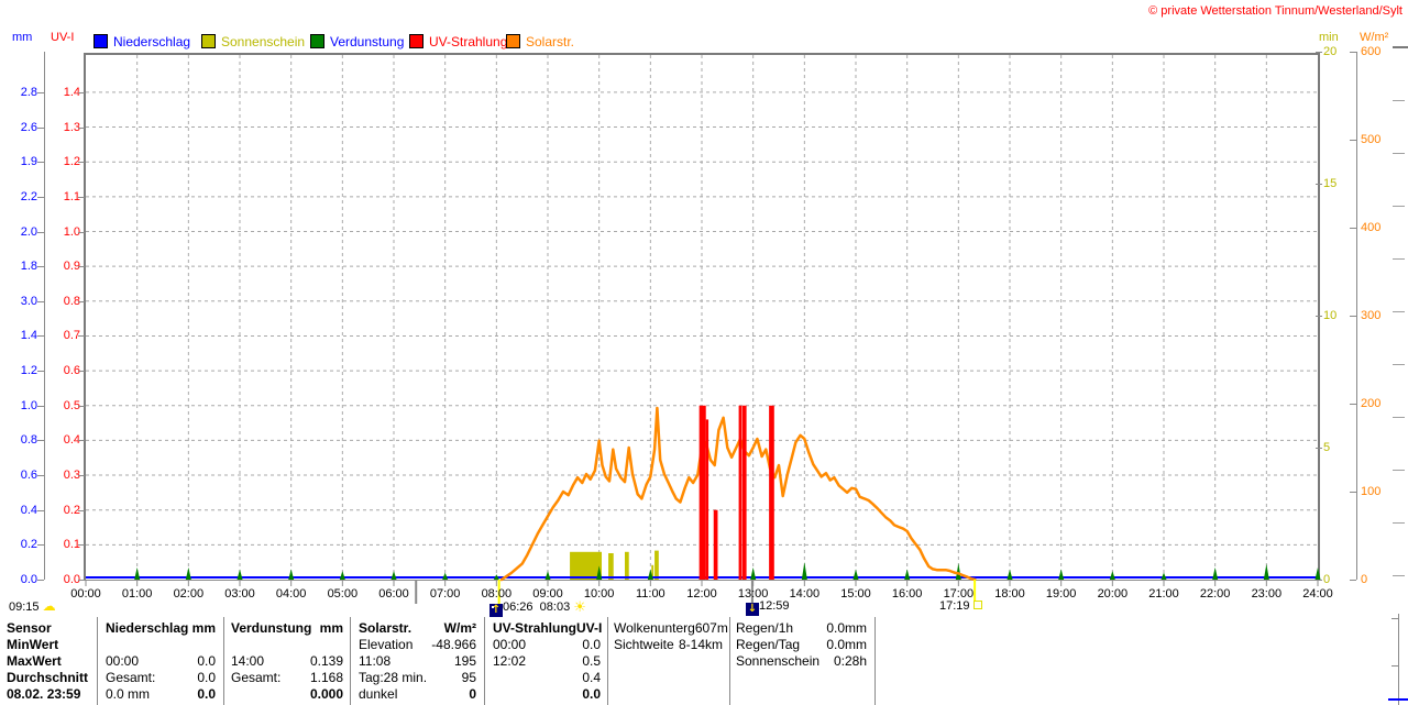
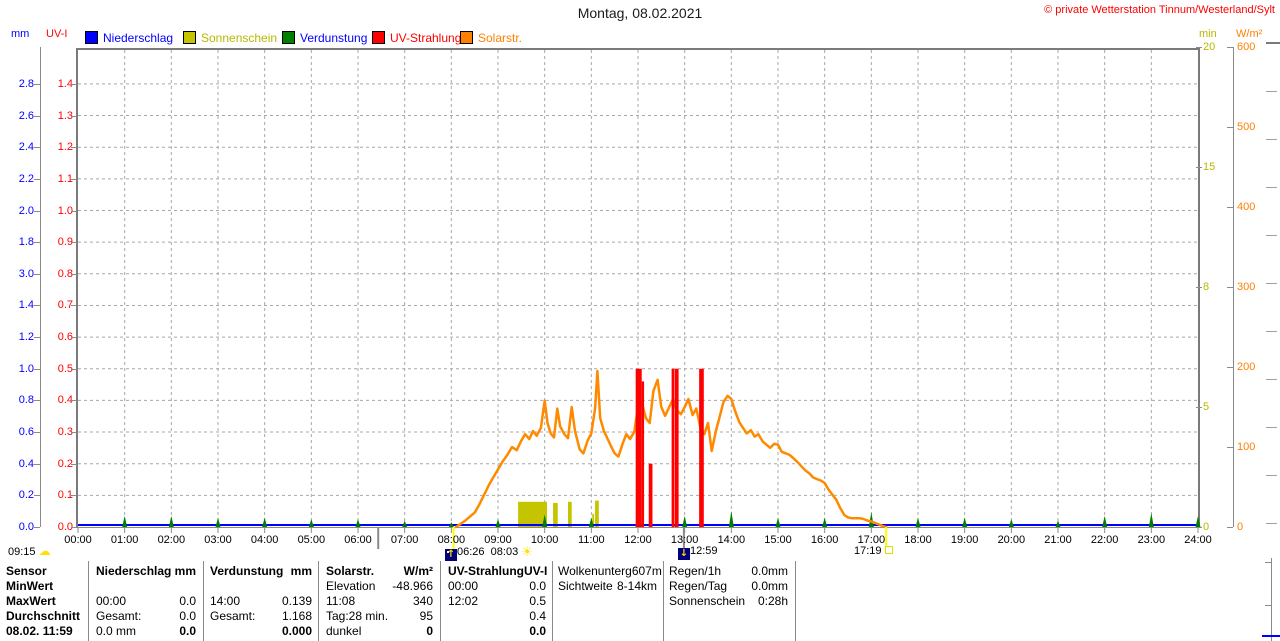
+ Montag, 08.02.2021
  © private Wetterstation Tinnum/Westerland/Sylt
  mm
  UV-I
  min
  W/m²
  Niederschlag
  Sonnenschein
  Verdunstung
  UV-Strahlung
  Solarstr.
  0.0
  0.2
  0.4
  0.6
  0.8
  1.0
  1.2
  1.4
  3.0
  1.8
  2.0
  2.2
- 1.9
+ 2.4
  2.6
  2.8
  0.0
  0.1
  0.2
  0.3
  0.4
  0.5
  0.6
  0.7
  0.8
  0.9
  1.0
  1.1
  1.2
  1.3
  1.4
  0
  5
- 10
+ 8
  15
  20
  0
  100
  200
  300
  400
  500
  600
  00:00
  01:00
  02:00
  03:00
  04:00
  05:00
  06:00
  07:00
  08:00
  09:00
  10:00
  11:00
  12:00
  13:00
  14:00
  15:00
  16:00
  17:00
  18:00
  19:00
  20:00
  21:00
  22:00
  23:00
  24:00
  09:15 ☁
  ↑ 06:26 08:03 ☀
  ↓ 12:59
  17:19
  Sensor
  MinWert
  MaxWert
  Durchschnitt
- 08.02. 23:59
+ 08.02. 11:59
  Niederschlag
  mm
  00:00
  0.0
  Gesamt:
  0.0
  0.0 mm
  0.0
  Verdunstung
  mm
  14:00
  0.139
  Gesamt:
  1.168
  0.000
  Solarstr.
  W/m²
  Elevation
  -48.966
  11:08
- 195
+ 340
  Tag:28 min.
  95
  dunkel
  0
  UV-Strahlung
  UV-I
  00:00
  0.0
  12:02
  0.5
  0.4
  0.0
  Wolkenunterg
  607m
  Sichtweite
  8-14km
  Regen/1h
  0.0mm
  Regen/Tag
  0.0mm
  Sonnenschein
  0:28h
